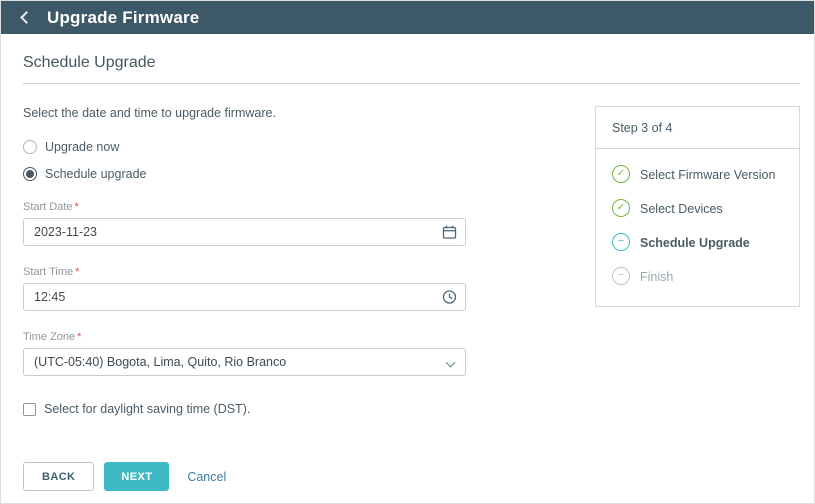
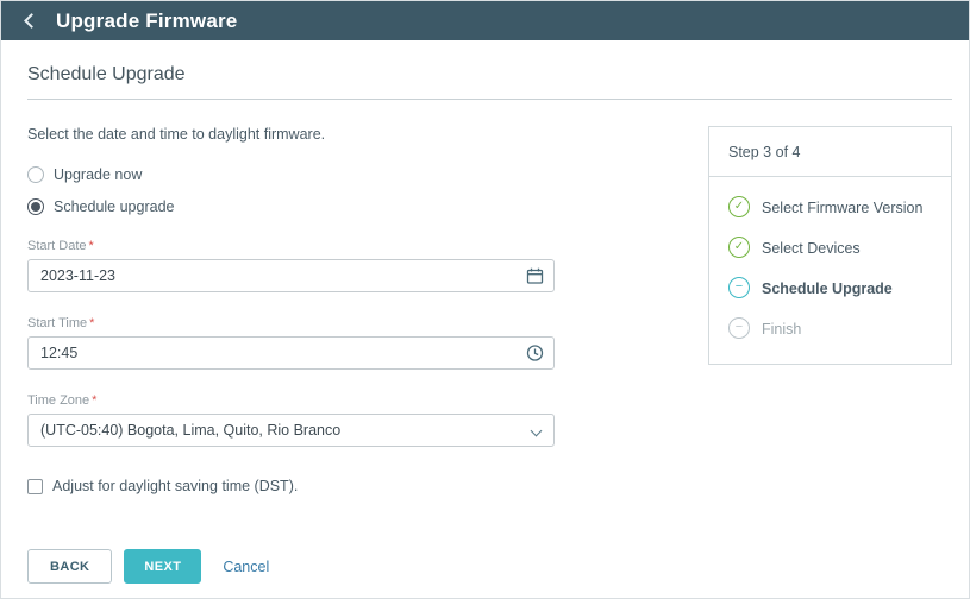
  Upgrade Firmware
  Schedule Upgrade
- Select the date and time to upgrade firmware.
+ Select the date and time to daylight firmware.
  Upgrade now
  Schedule upgrade
  Start Date *
  2023-11-23
  Start Time *
  12:45
  Time Zone *
  (UTC-05:40) Bogota, Lima, Quito, Rio Branco
- Select for daylight saving time (DST).
+ Adjust for daylight saving time (DST).
  Step 3 of 4
  ✓
  Select Firmware Version
  ✓
  Select Devices
  −
  Schedule Upgrade
  −
  Finish
  BACK
  NEXT
  Cancel
